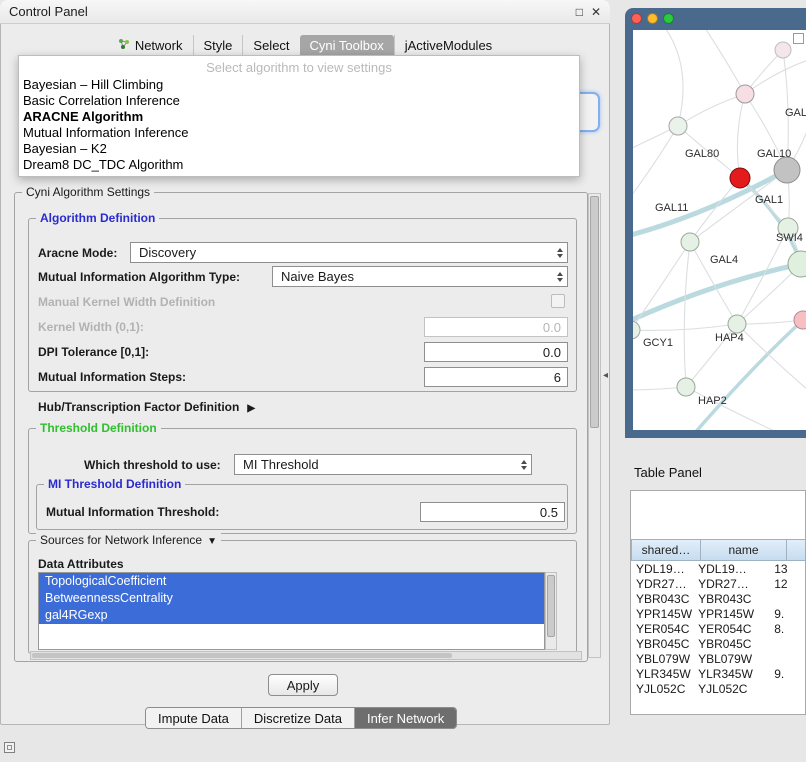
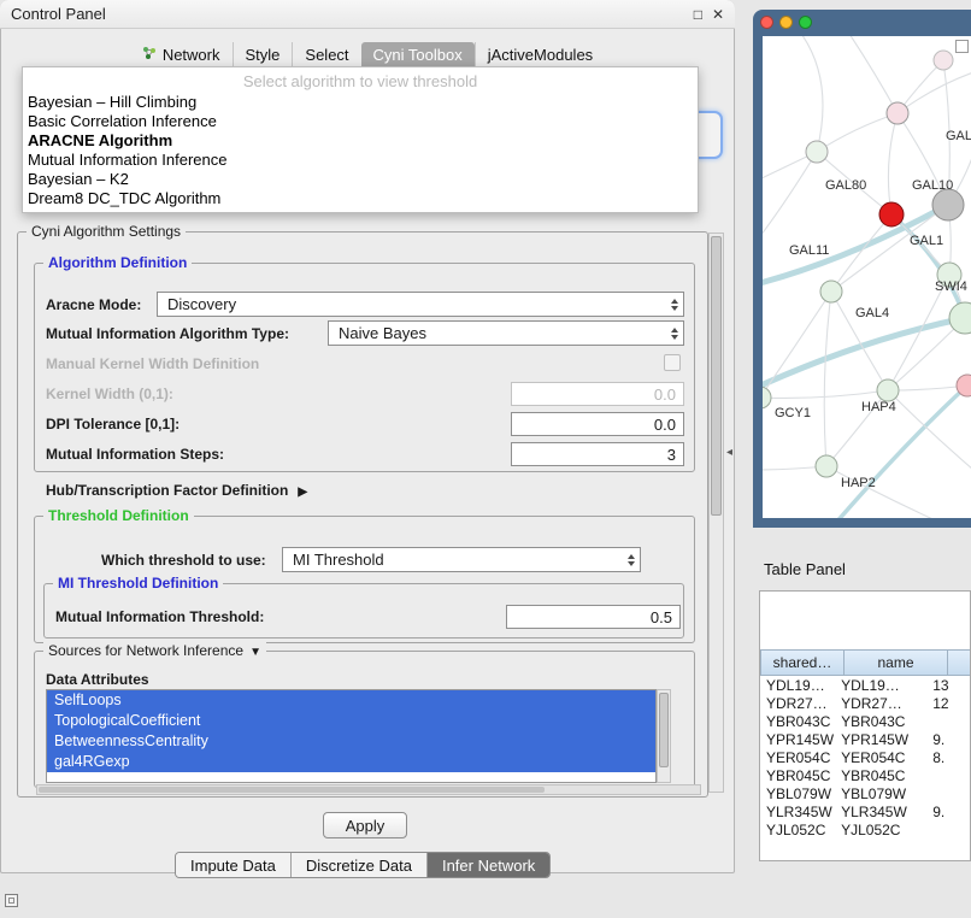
  Control Panel
  □
  ✕
  Network
  Style
  Select
  Cyni Toolbox
  jActiveModules
  Cyni Algorithm Settings
  Algorithm Definition
  Aracne Mode:
  Discovery
  Mutual Information Algorithm Type:
  Naive Bayes
  Manual Kernel Width Definition
  Kernel Width (0,1):
  0.0
  DPI Tolerance [0,1]:
  0.0
  Mutual Information Steps:
- 6
+ 3
  Hub/Transcription Factor Definition ▶
  Threshold Definition
  Which threshold to use:
  MI Threshold
  MI Threshold Definition
  Mutual Information Threshold:
  0.5
  Sources for Network Inference ▼
  Data Attributes
+ SelfLoops
  TopologicalCoefficient
  BetweennessCentrality
  gal4RGexp
  Apply
  Impute Data
  Discretize Data
  Infer Network
  ◂
- Select algorithm to view settings
+ Select algorithm to view threshold
  Bayesian – Hill Climbing
  Basic Correlation Inference
  ARACNE Algorithm
  Mutual Information Inference
  Bayesian – K2
  Dream8 DC_TDC Algorithm
  GAL80
  GAL10
  GAL
  GAL11
  GAL1
  SWI4
  GAL4
  GCY1
  HAP4
  HAP2
  Table Panel
  shared…
  name
  YDL19…
  YDL19…
  13
  YDR27…
  YDR27…
  12
  YBR043C
  YBR043C
  YPR145W
  YPR145W
  9.
  YER054C
  YER054C
  8.
  YBR045C
  YBR045C
  YBL079W
  YBL079W
  YLR345W
  YLR345W
  9.
  YJL052C
  YJL052C
